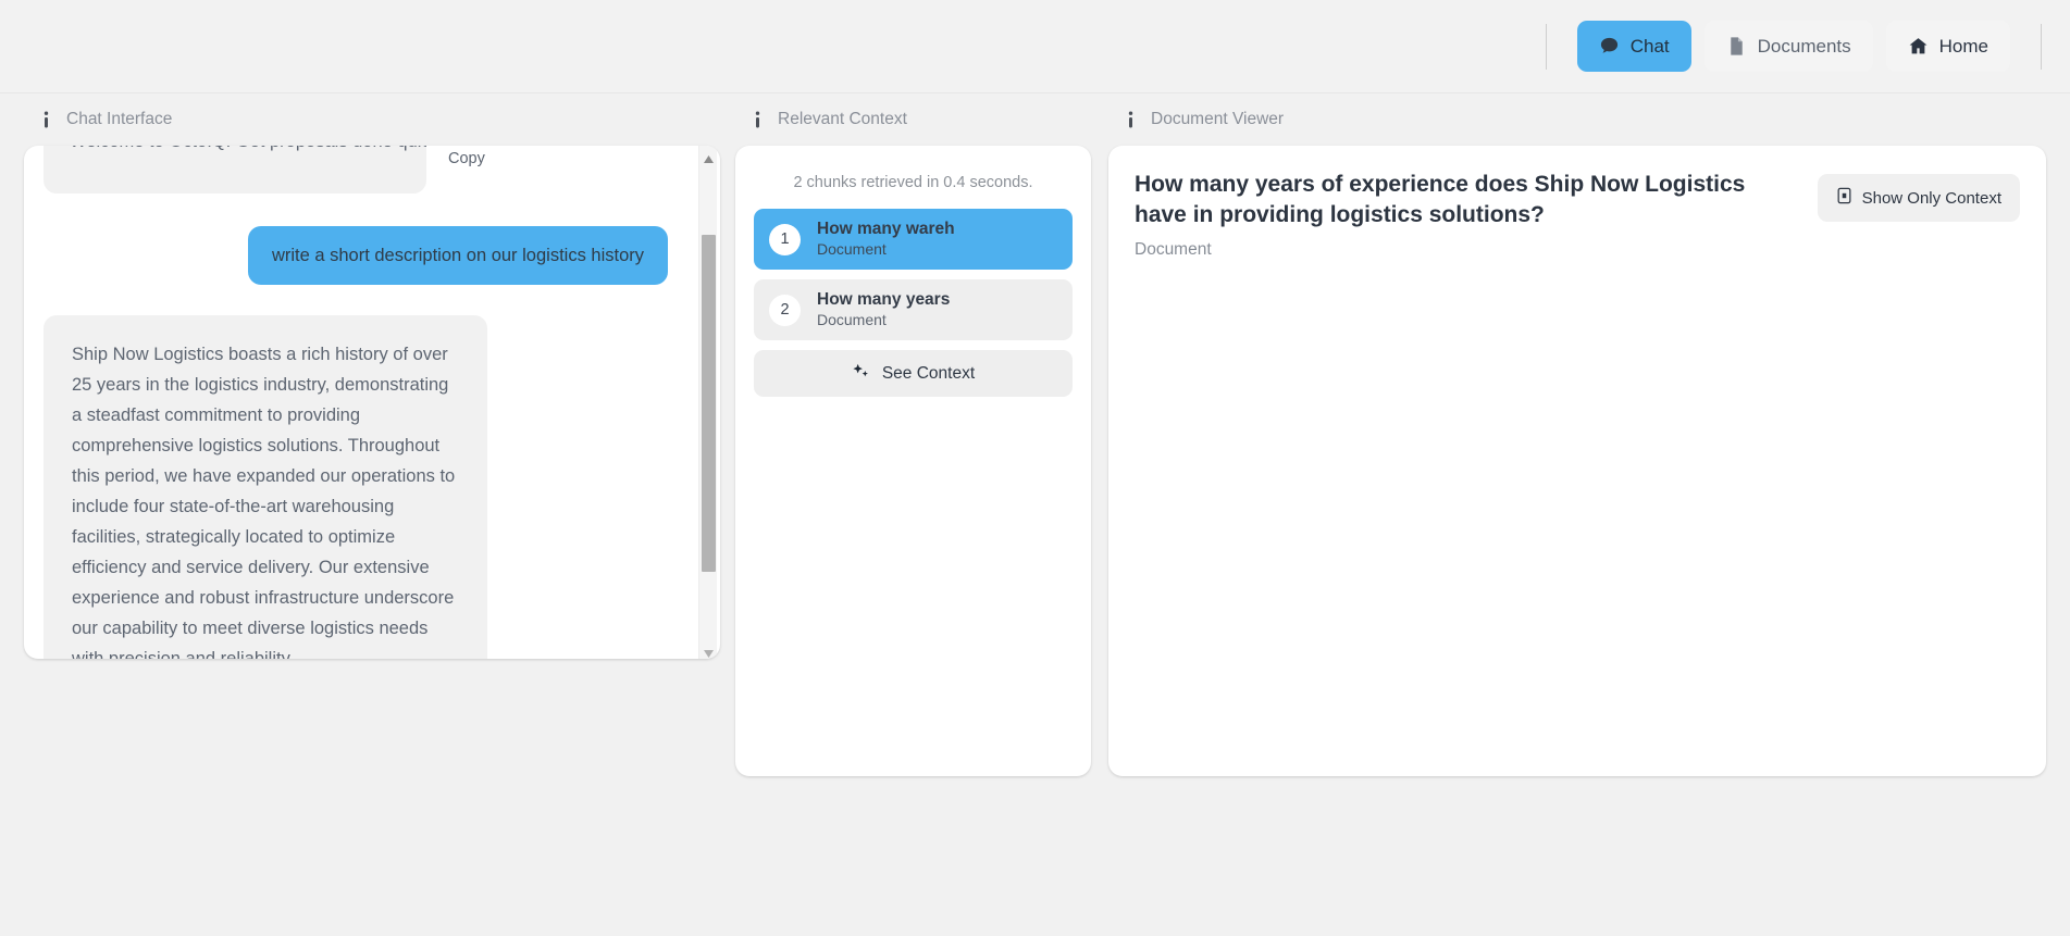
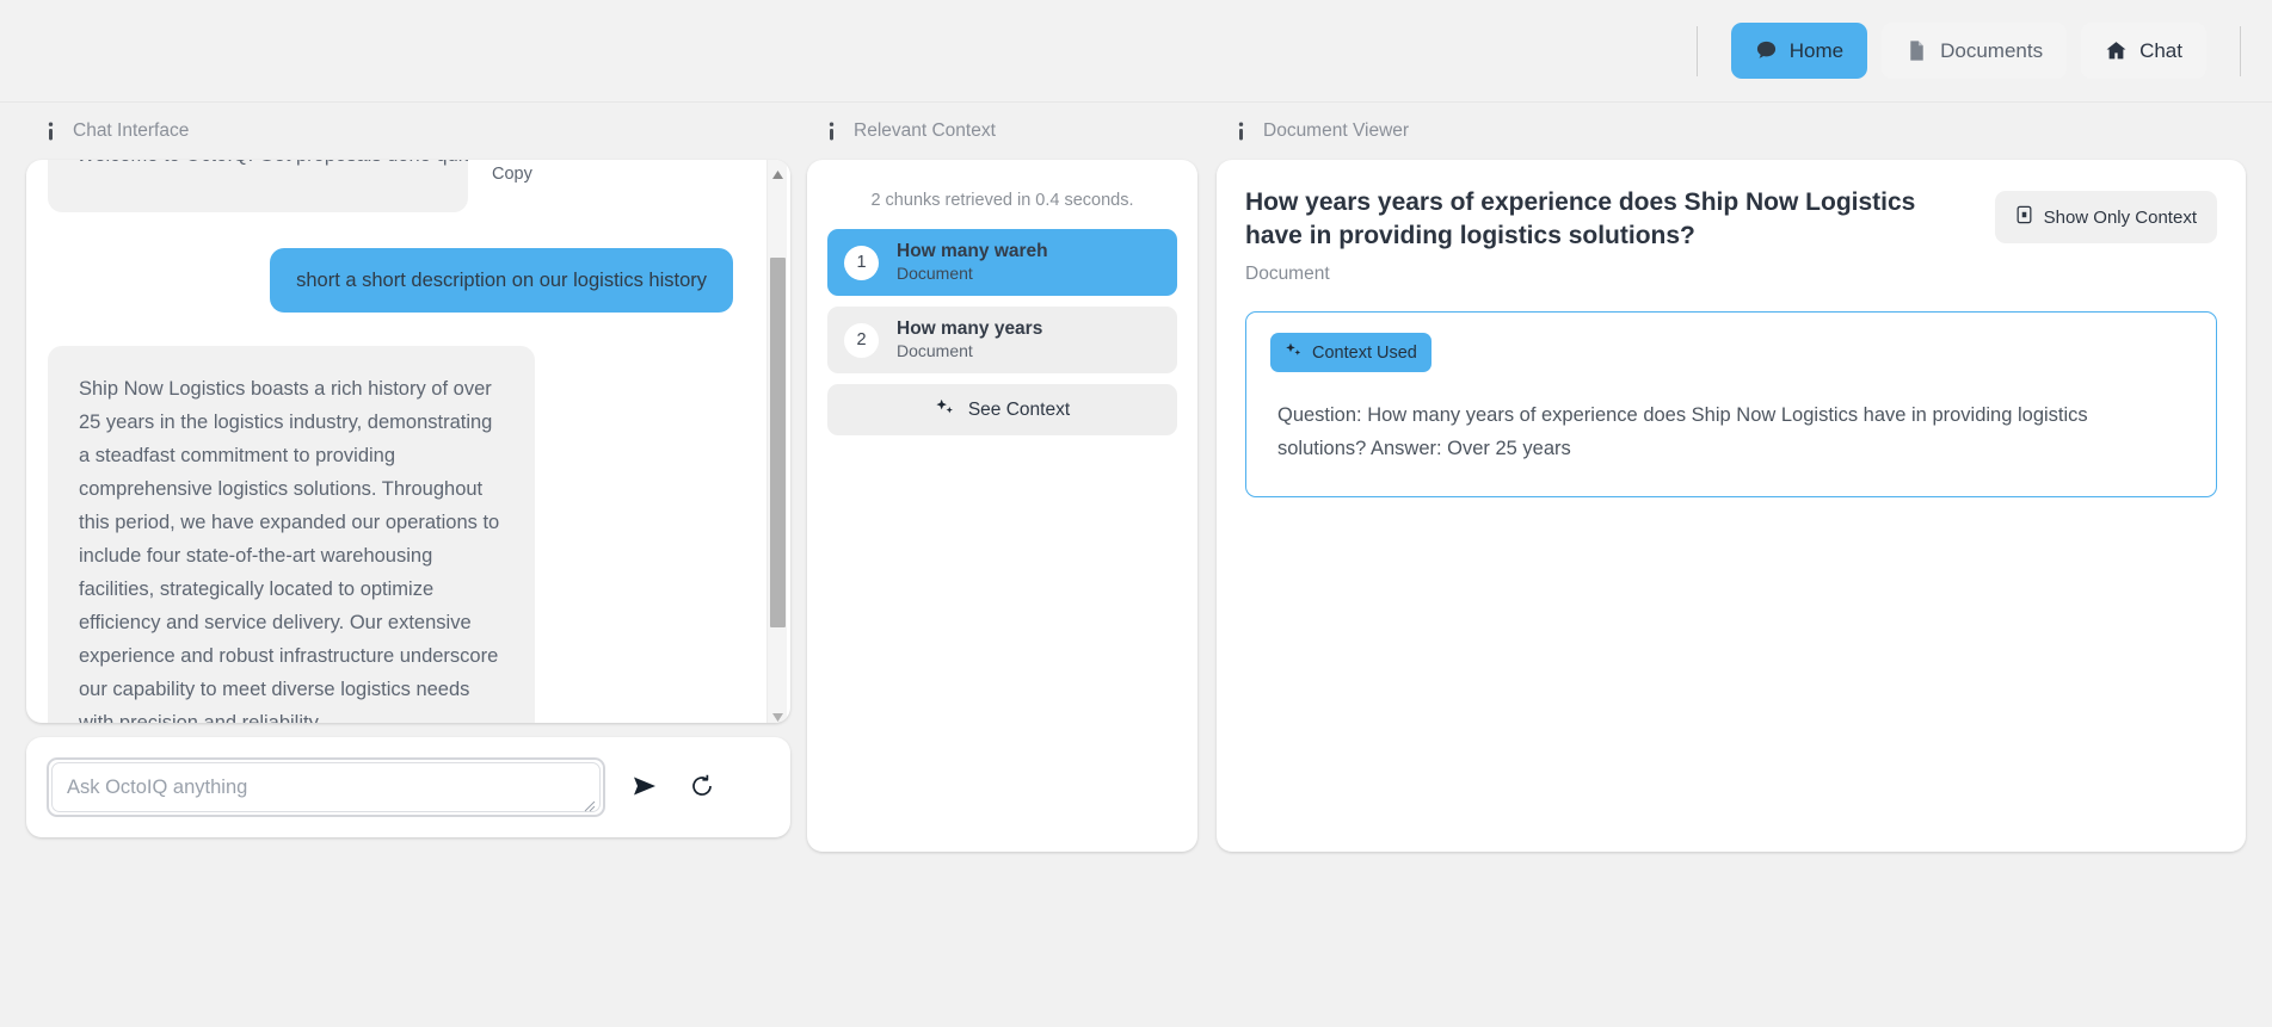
- Chat
+ Home
  Documents
- Home
+ Chat
  Chat Interface
  Copy
- write a short description on our logistics history
+ short a short description on our logistics history
  Ship Now Logistics boasts a rich history of over 25 years in the logistics industry, demonstrating a steadfast commitment to providing comprehensive logistics solutions. Throughout this period, we have expanded our operations to include four state-of-the-art warehousing facilities, strategically located to optimize efficiency and service delivery. Our extensive experience and robust infrastructure underscore our capability to meet diverse logistics needs
+ Ask OctoIQ anything
  Relevant Context
  2 chunks retrieved in 0.4 seconds.
  1
  How many wareh
  Document
  2
  How many years
  Document
  See Context
  Document Viewer
- How many years of experience does Ship Now Logistics have in providing logistics solutions?
+ How years years of experience does Ship Now Logistics have in providing logistics solutions?
  Document
  Show Only Context
+ Context Used
+ Question: How many years of experience does Ship Now Logistics have in providing logistics solutions? Answer: Over 25 years
